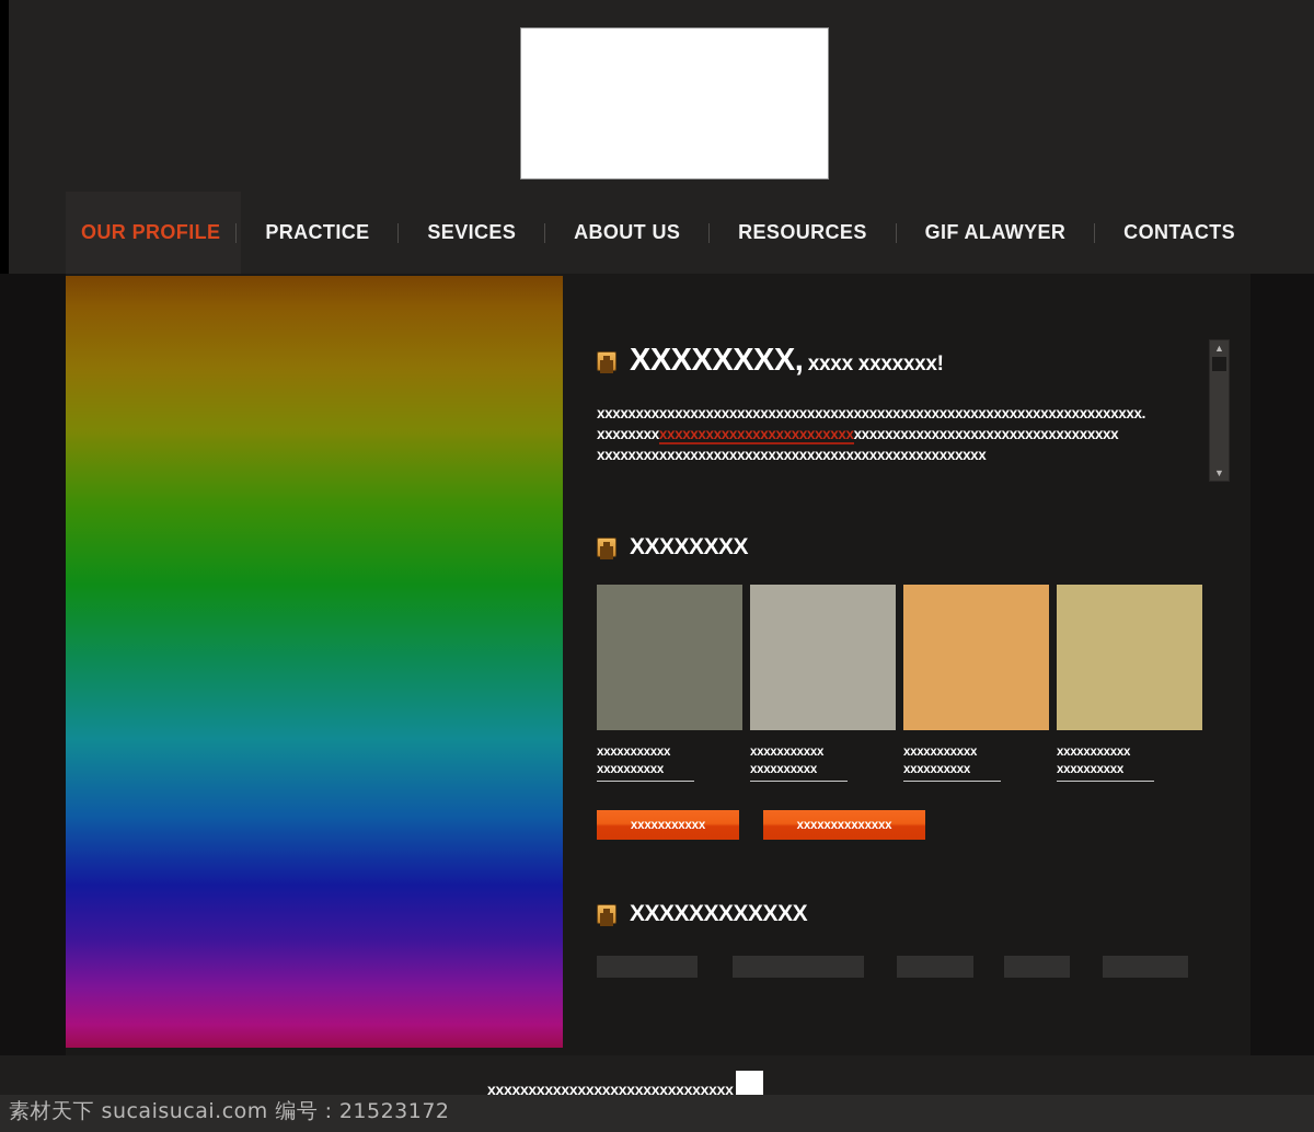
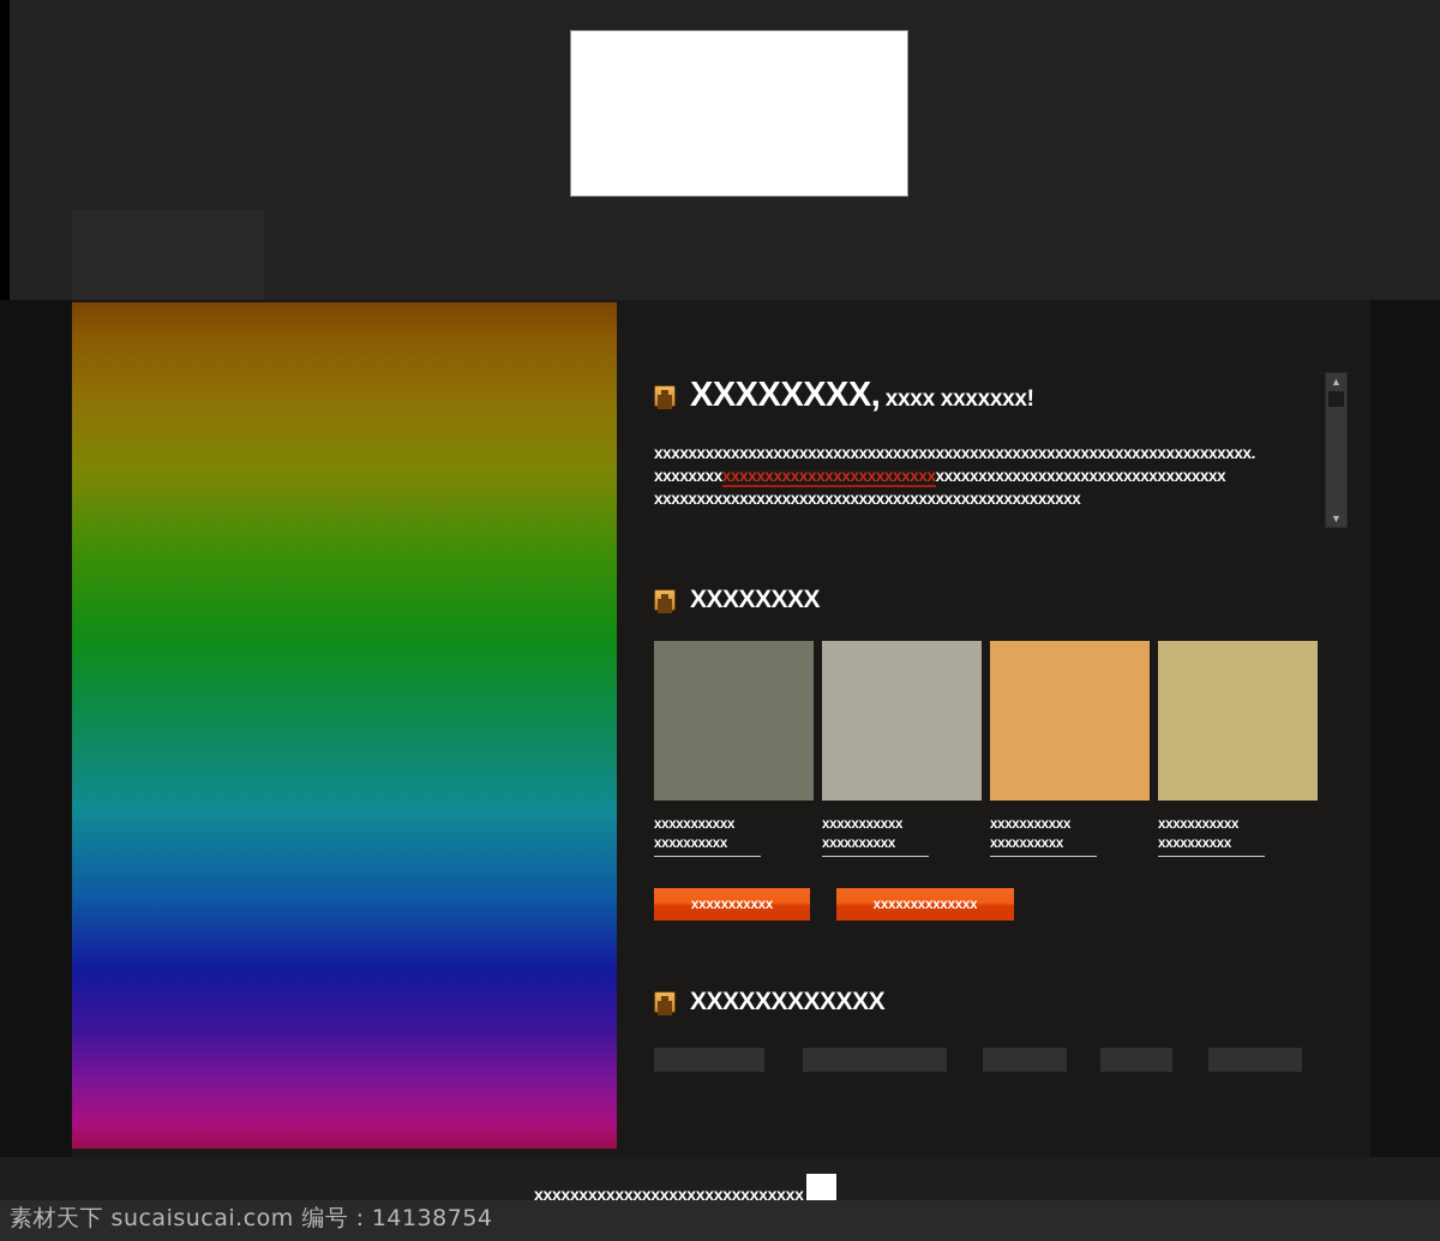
- OUR PROFILE
- PRACTICE
- SEVICES
- ABOUT US
- RESOURCES
- GIF ALAWYER
- CONTACTS
  XXXXXXXX, xxxx xxxxxxx!
  xxxxxxxxxxxxxxxxxxxxxxxxxxxxxxxxxxxxxxxxxxxxxxxxxxxxxxxxxxxxxxxxxxxxxx.
  xxxxxxxxxxxxxxxxxxxxxxxxxxxxxxxxxxxxxxxxxxxxxxxxxxxxxxxxxxxxxxxxxxx
  xxxxxxxxxxxxxxxxxxxxxxxxxxxxxxxxxxxxxxxxxxxxxxxxxx
  XXXXXXXX
  xxxxxxxxxxx
  xxxxxxxxxx
  xxxxxxxxxxx
  xxxxxxxxxx
  xxxxxxxxxxx
  xxxxxxxxxx
  xxxxxxxxxxx
  xxxxxxxxxx
  xxxxxxxxxxx
  xxxxxxxxxxxxxx
  XXXXXXXXXXXX
  ▲
  ▼
  xxxxxxxxxxxxxxxxxxxxxxxxxxxxxx
- 素材天下 sucaisucai.com 编号：21523172
+ 素材天下 sucaisucai.com 编号：14138754
